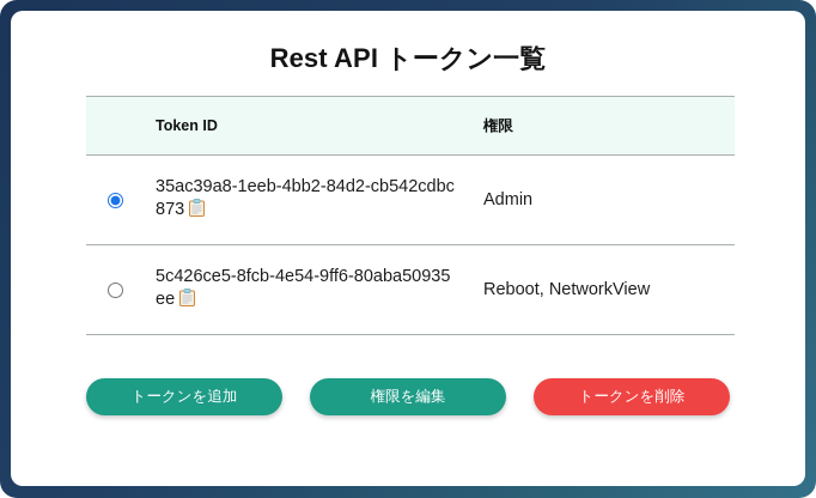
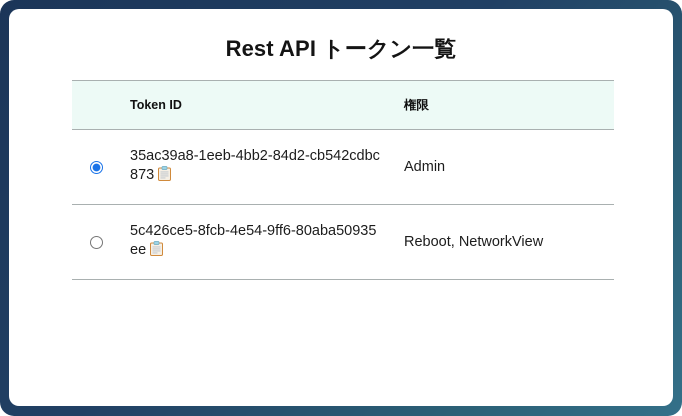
  Rest API トークン一覧
  	Token ID	権限
  	35ac39a8-1eeb-4bb2-84d2-cb542cdbc873	Admin
  	5c426ce5-8fcb-4e54-9ff6-80aba50935ee	Reboot, NetworkView
- トークンを追加
- 権限を編集
- トークンを削除
